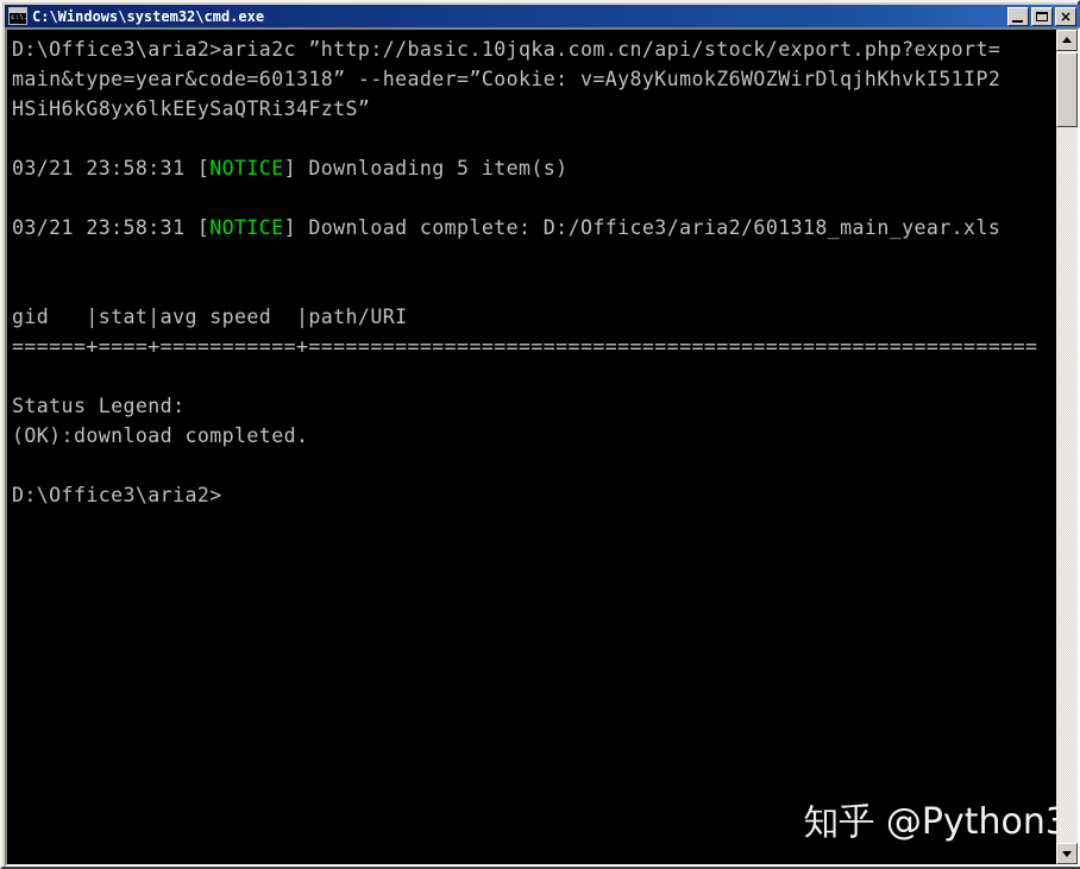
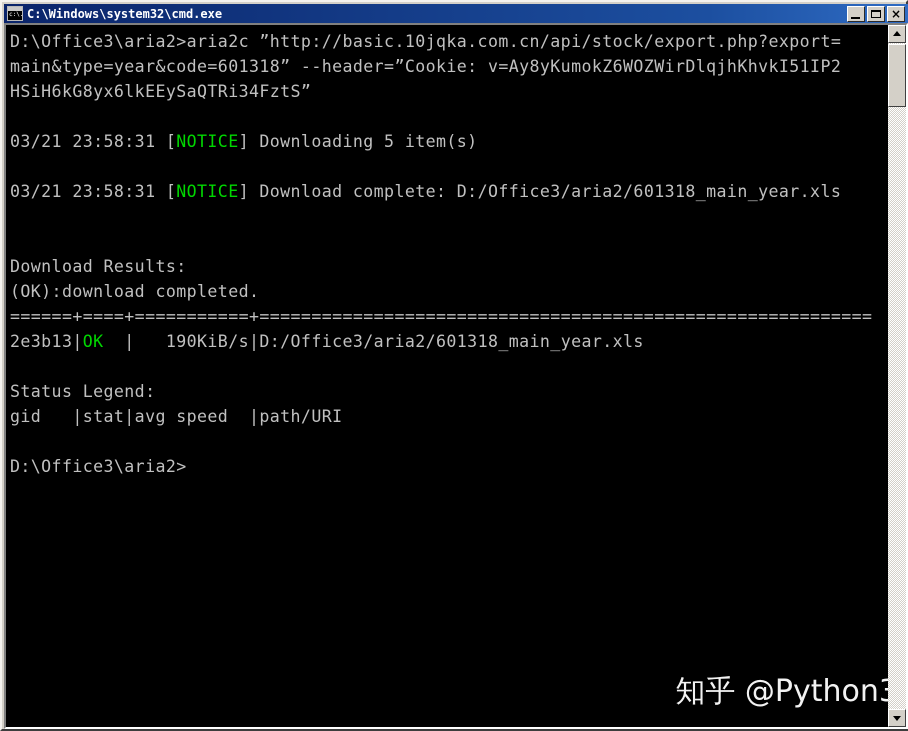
  C:\Windows\system32\cmd.exe
  ×
  D:\Office3\aria2>aria2c ”http://basic.10jqka.com.cn/api/stock/export.php?export=
  main&type=year&code=601318” --header=”Cookie: v=Ay8yKumokZ6WOZWirDlqjhKhvkI51IP2
  HSiH6kG8yx6lkEEySaQTRi34FztS”
  03/21 23:58:31 [NOTICE] Downloading 5 item(s)
  03/21 23:58:31 [NOTICE] Download complete: D:/Office3/aria2/601318_main_year.xls
+ Download Results:
- gid |stat|avg speed |path/URI
+ (OK):download completed.
  ======+====+===========+===========================================================
+ 2e3b13|OK | 190KiB/s|D:/Office3/aria2/601318_main_year.xls
  Status Legend:
- (OK):download completed.
+ gid |stat|avg speed |path/URI
  D:\Office3\aria2>
  知乎 @Python
